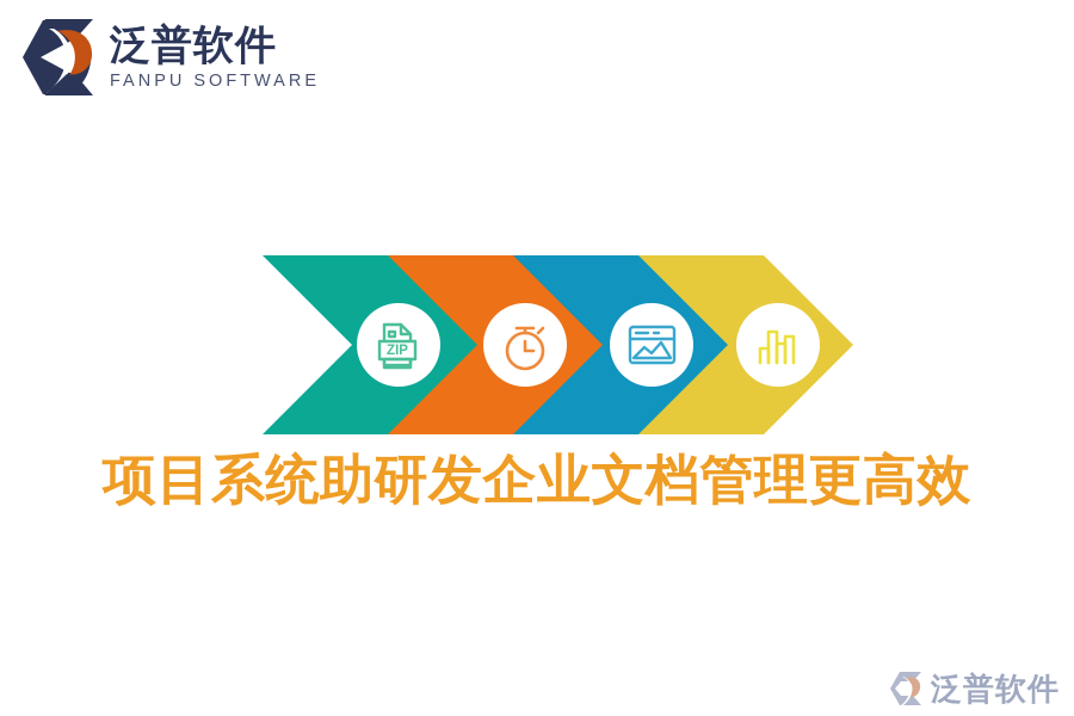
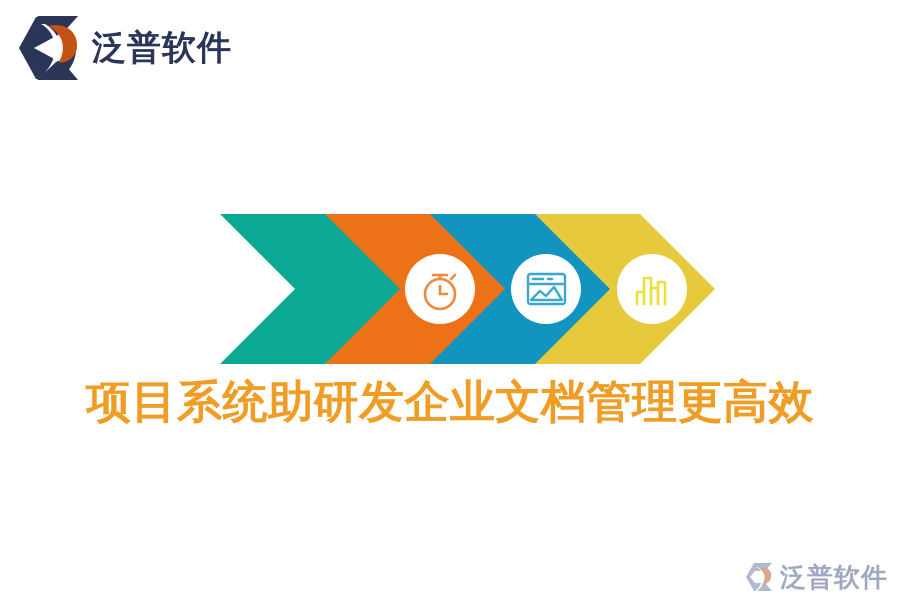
  泛普软件
- FANPU SOFTWARE
- ZIP
  项目系统助研发企业文档管理更高效
  泛普软件
